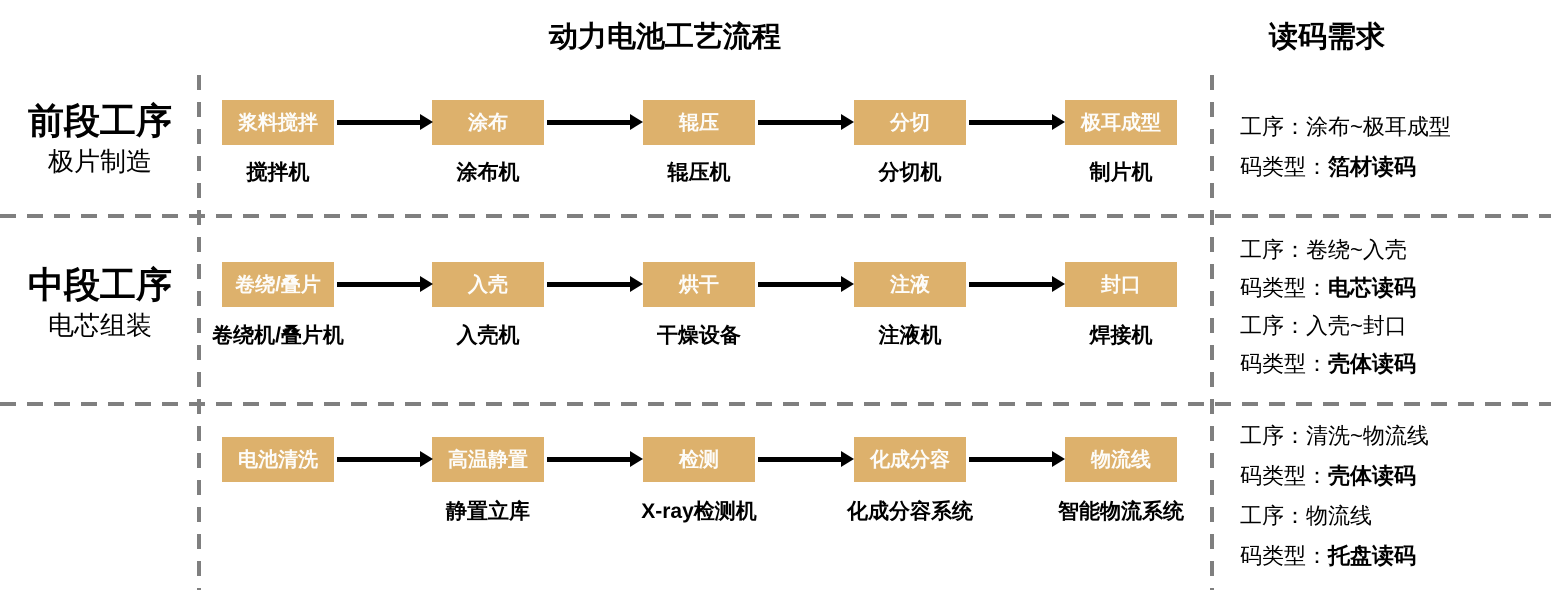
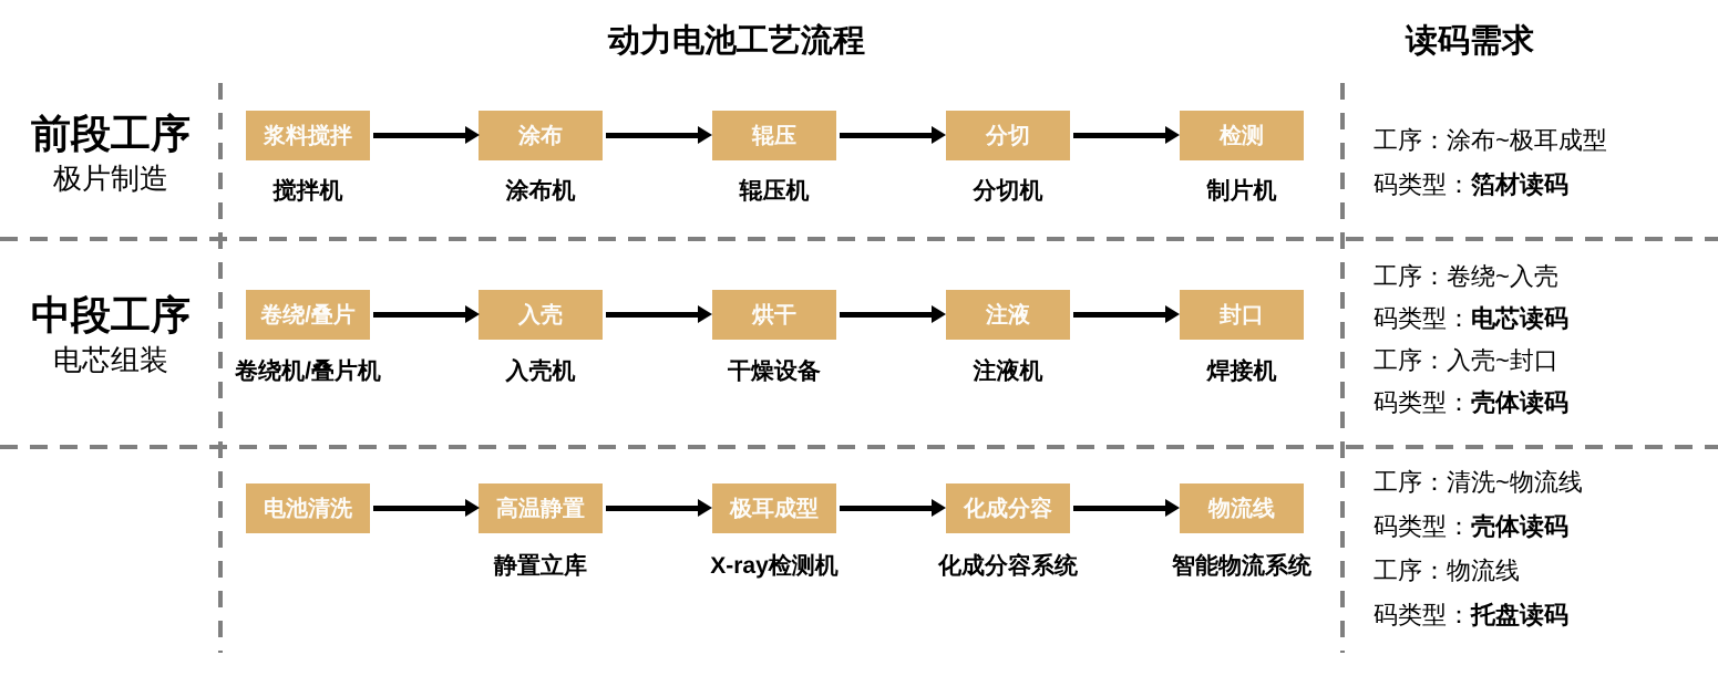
  动力电池工艺流程
  读码需求
  前段工序
  极片制造
  浆料搅拌
  涂布
  辊压
  分切
- 极耳成型
+ 检测
  搅拌机
  涂布机
  辊压机
  分切机
  制片机
  工序：涂布~极耳成型
  码类型：箔材读码
  中段工序
  电芯组装
  卷绕/叠片
  入壳
  烘干
  注液
  封口
  卷绕机/叠片机
  入壳机
  干燥设备
  注液机
  焊接机
  工序：卷绕~入壳
  码类型：电芯读码
  工序：入壳~封口
  码类型：壳体读码
  电池清洗
  高温静置
- 检测
+ 极耳成型
  化成分容
  物流线
  静置立库
  X-ray检测机
  化成分容系统
  智能物流系统
  工序：清洗~物流线
  码类型：壳体读码
  工序：物流线
  码类型：托盘读码
